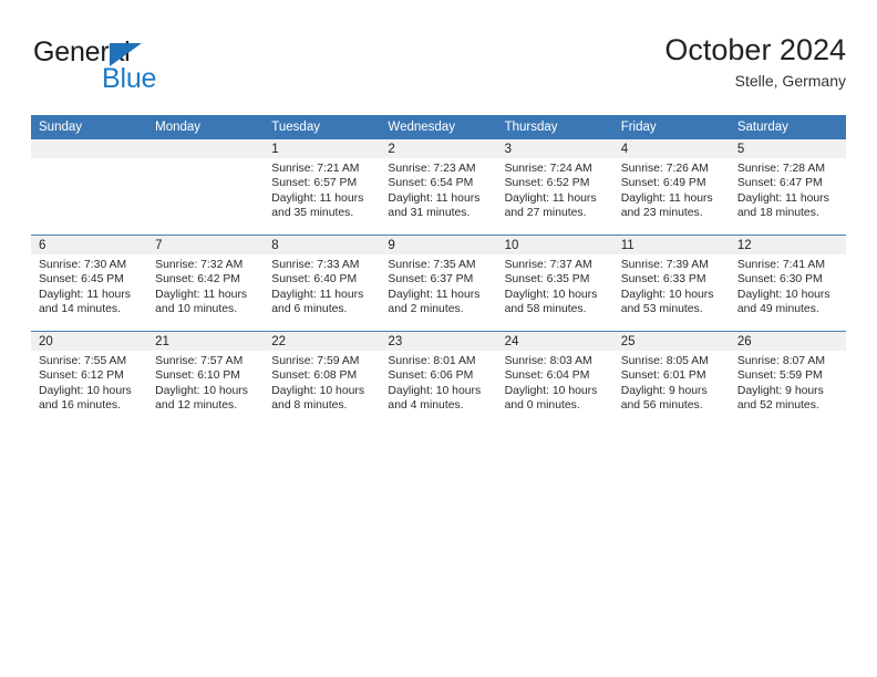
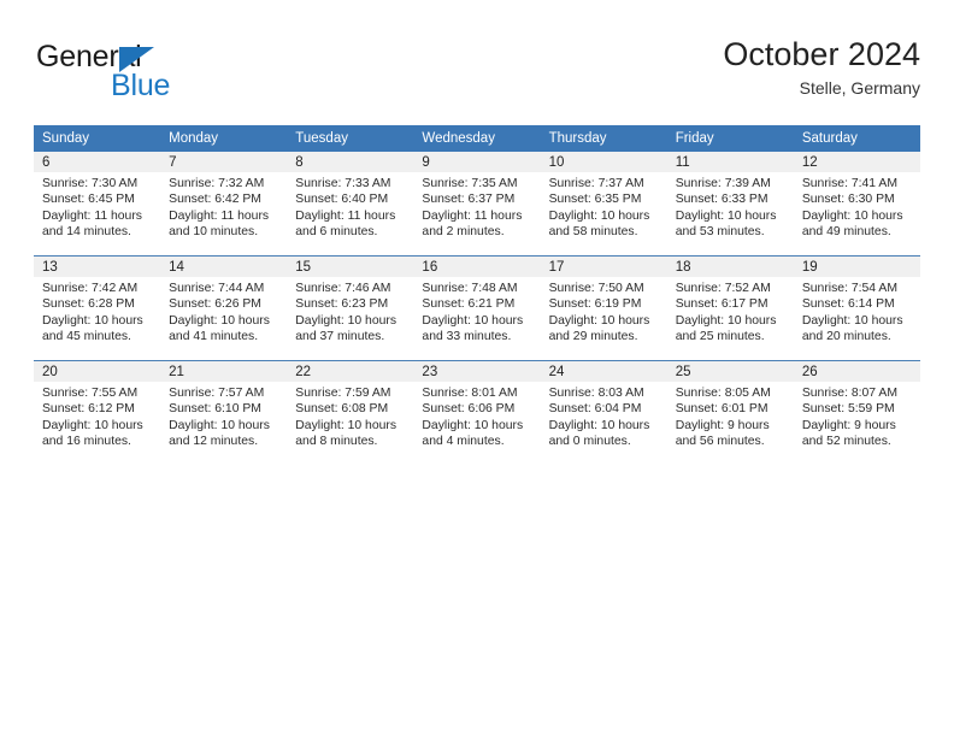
  General
  Blue
  October 2024
  Stelle, Germany
  Sunday	Monday	Tuesday	Wednesday	Thursday	Friday	Saturday
- 		1Sunrise: 7:21 AMSunset: 6:57 PMDaylight: 11 hours and 35 minutes.	2Sunrise: 7:23 AMSunset: 6:54 PMDaylight: 11 hours and 31 minutes.	3Sunrise: 7:24 AMSunset: 6:52 PMDaylight: 11 hours and 27 minutes.	4Sunrise: 7:26 AMSunset: 6:49 PMDaylight: 11 hours and 23 minutes.	5Sunrise: 7:28 AMSunset: 6:47 PMDaylight: 11 hours and 18 minutes.
  6Sunrise: 7:30 AMSunset: 6:45 PMDaylight: 11 hours and 14 minutes.	7Sunrise: 7:32 AMSunset: 6:42 PMDaylight: 11 hours and 10 minutes.	8Sunrise: 7:33 AMSunset: 6:40 PMDaylight: 11 hours and 6 minutes.	9Sunrise: 7:35 AMSunset: 6:37 PMDaylight: 11 hours and 2 minutes.	10Sunrise: 7:37 AMSunset: 6:35 PMDaylight: 10 hours and 58 minutes.	11Sunrise: 7:39 AMSunset: 6:33 PMDaylight: 10 hours and 53 minutes.	12Sunrise: 7:41 AMSunset: 6:30 PMDaylight: 10 hours and 49 minutes.
+ 13Sunrise: 7:42 AMSunset: 6:28 PMDaylight: 10 hours and 45 minutes.	14Sunrise: 7:44 AMSunset: 6:26 PMDaylight: 10 hours and 41 minutes.	15Sunrise: 7:46 AMSunset: 6:23 PMDaylight: 10 hours and 37 minutes.	16Sunrise: 7:48 AMSunset: 6:21 PMDaylight: 10 hours and 33 minutes.	17Sunrise: 7:50 AMSunset: 6:19 PMDaylight: 10 hours and 29 minutes.	18Sunrise: 7:52 AMSunset: 6:17 PMDaylight: 10 hours and 25 minutes.	19Sunrise: 7:54 AMSunset: 6:14 PMDaylight: 10 hours and 20 minutes.
  20Sunrise: 7:55 AMSunset: 6:12 PMDaylight: 10 hours and 16 minutes.	21Sunrise: 7:57 AMSunset: 6:10 PMDaylight: 10 hours and 12 minutes.	22Sunrise: 7:59 AMSunset: 6:08 PMDaylight: 10 hours and 8 minutes.	23Sunrise: 8:01 AMSunset: 6:06 PMDaylight: 10 hours and 4 minutes.	24Sunrise: 8:03 AMSunset: 6:04 PMDaylight: 10 hours and 0 minutes.	25Sunrise: 8:05 AMSunset: 6:01 PMDaylight: 9 hours and 56 minutes.	26Sunrise: 8:07 AMSunset: 5:59 PMDaylight: 9 hours and 52 minutes.
